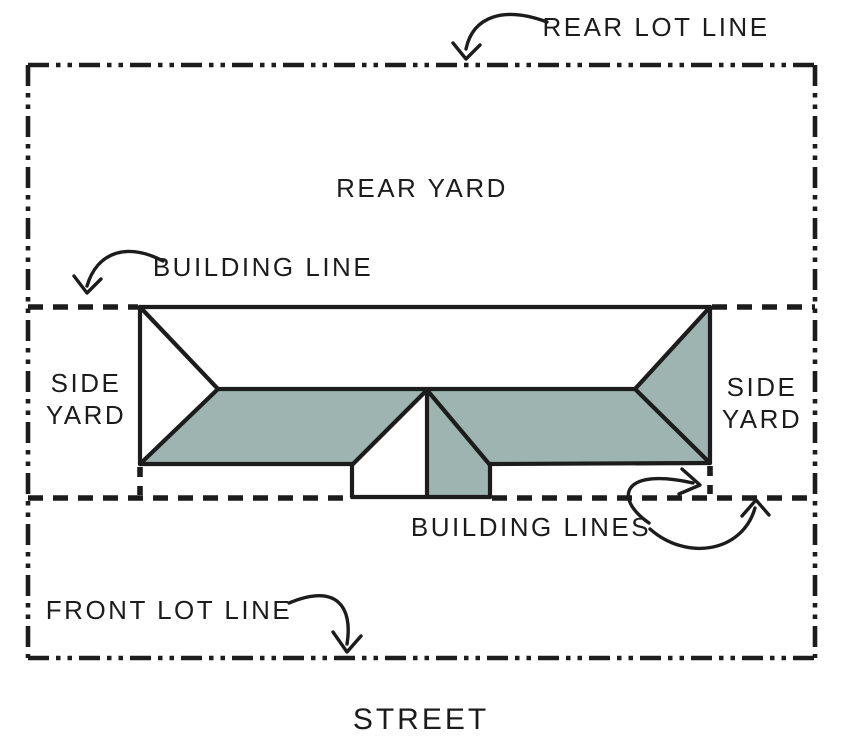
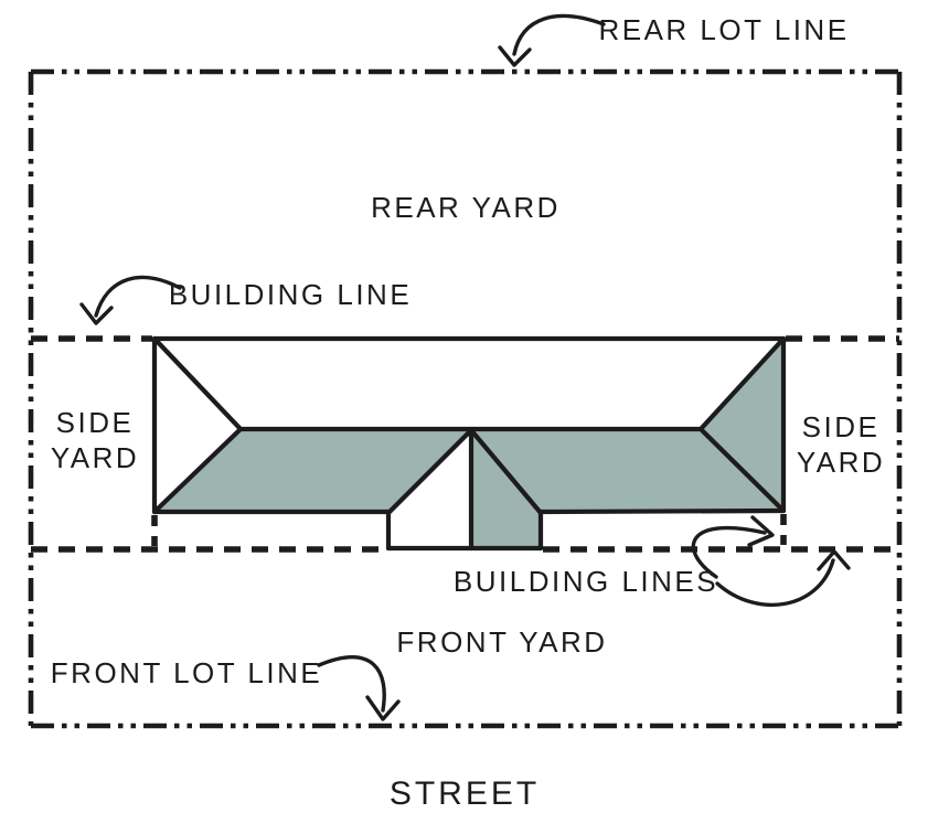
  REAR LOT LINE
  REAR YARD
  BUILDING LINE
  SIDE YARD
  SIDE YARD
  BUILDING LINES
+ FRONT YARD
  FRONT LOT LINE
  STREET
